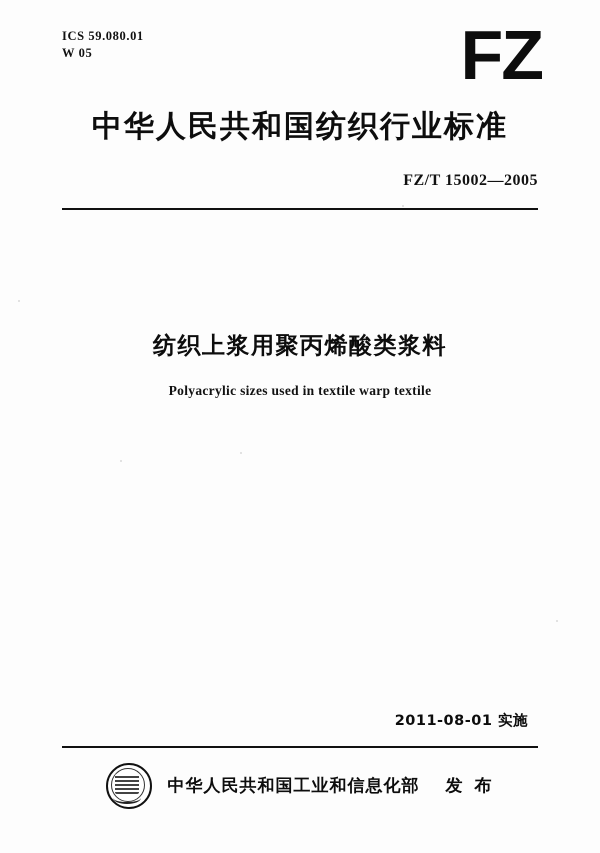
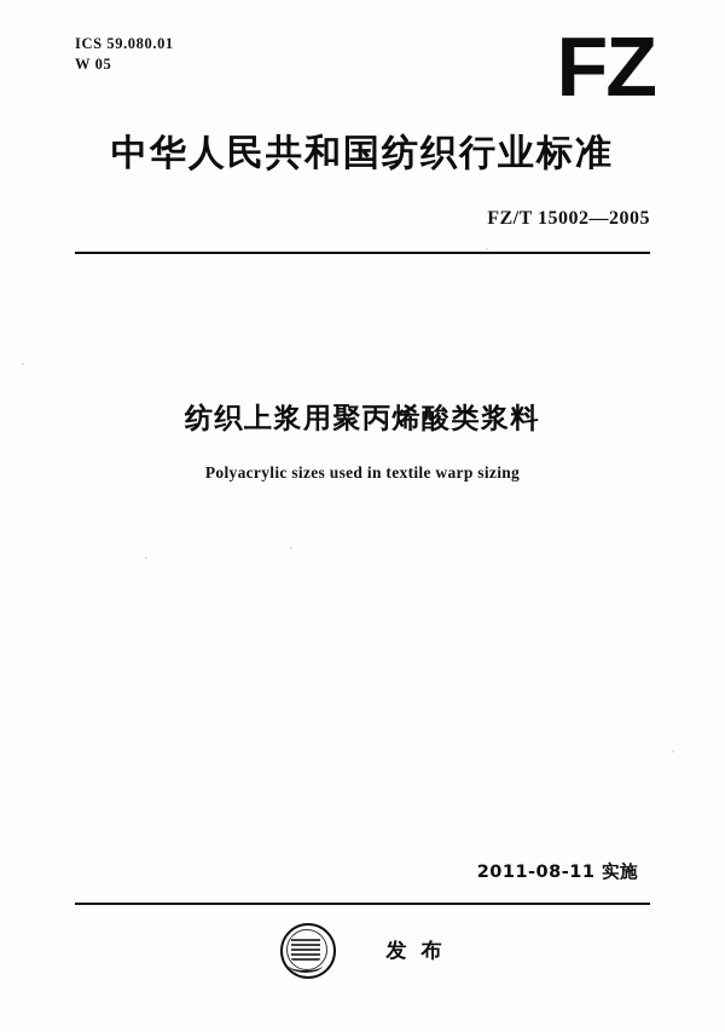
  ICS 59.080.01
  W 05
  FZ
  中华人民共和国纺织行业标准
  FZ/T 15002—2005
  纺织上浆用聚丙烯酸类浆料
- Polyacrylic sizes used in textile warp textile
+ Polyacrylic sizes used in textile warp sizing
- 2011-08-01 实施
+ 2011-08-11 实施
- 中华人民共和国工业和信息化部
  发 布
